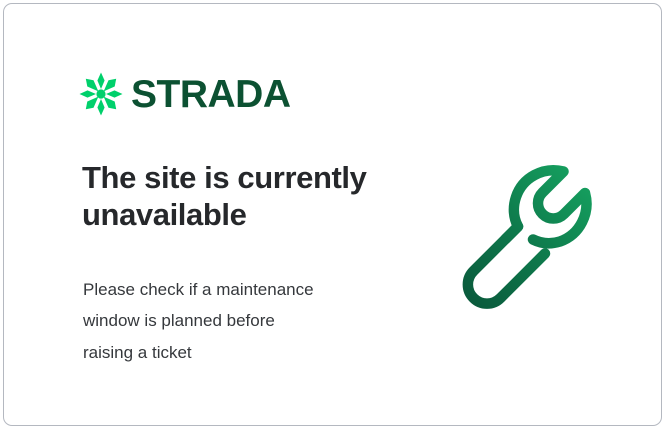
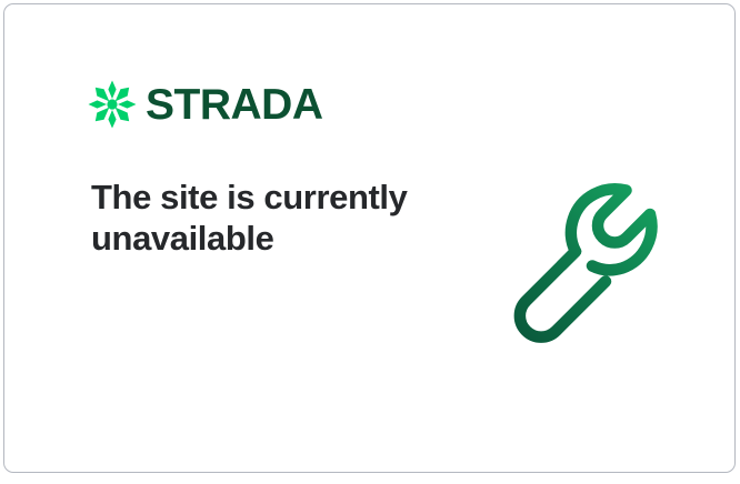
  STRADA
  The site is currently unavailable
- Please check if a maintenance
- window is planned before
- raising a ticket
